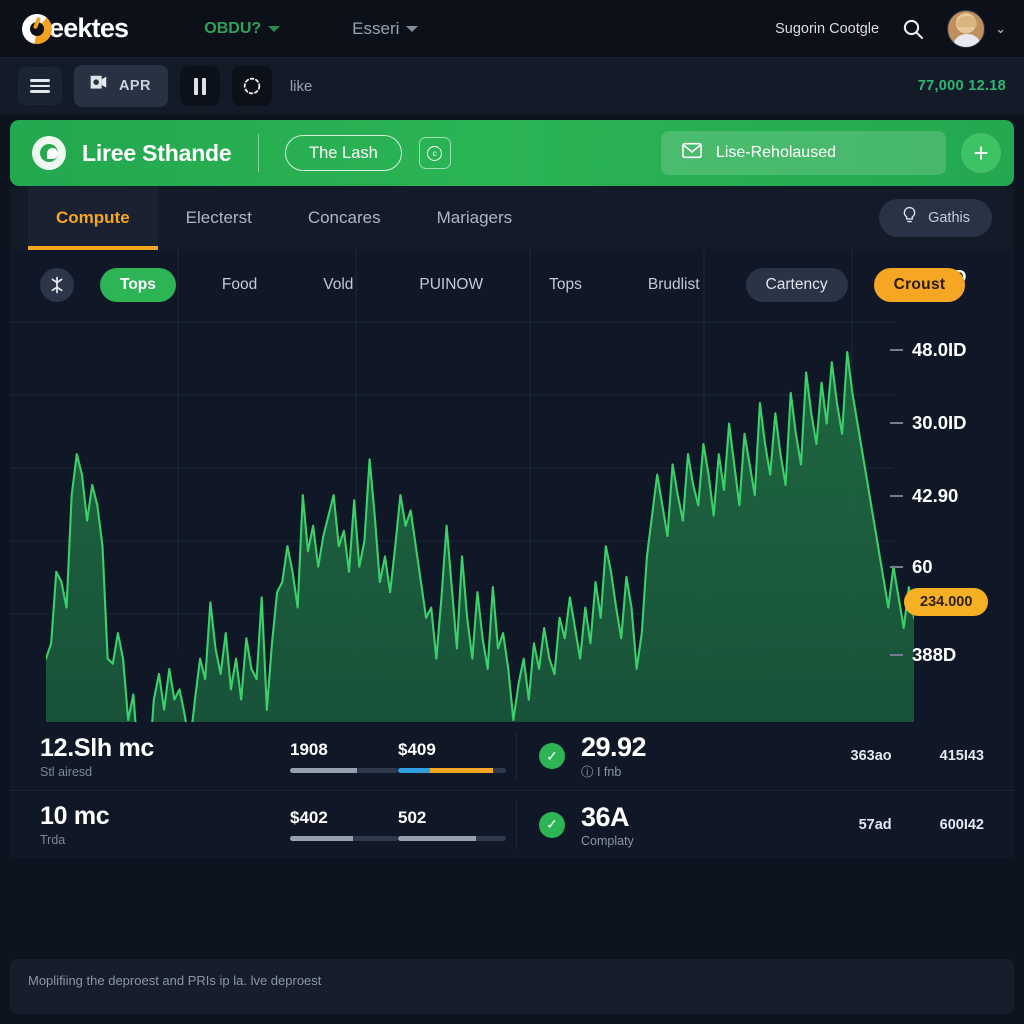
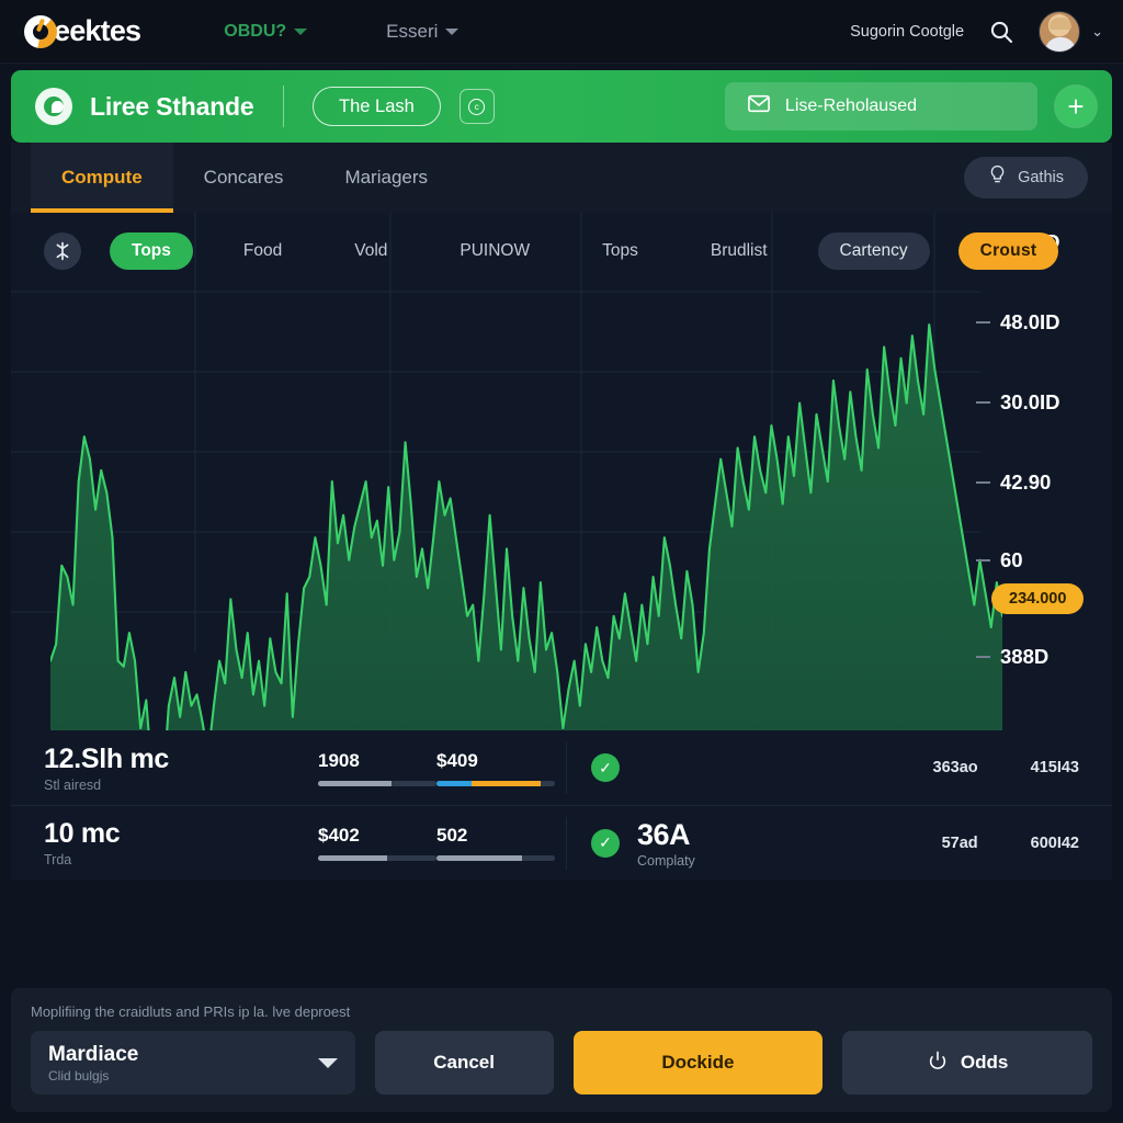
  eektes
  OBDU?
  Esseri
  Sugorin Cootgle
  ⌄
- APR
- like
- 77,000 12.18
  Liree Sthande
  The Lash
  c
  Lise-Reholaused
  +
  Compute
- Electerst
  Concares
  Mariagers
  Gathis
  Tops
  Food
  Vold
  PUINOW
  Tops
  Brudlist
  Cartency
  Croust
  48.0ID
  30.0ID
  42.90
  60
  234.000
  388D
  12.Slh mc
  Stl airesd
  1908
  $409
  ✓
- 29.92
- ⓘ I fnb
  363ao
  415I43
  10 mc
  Trda
  $402
  502
  ✓
  36A
  Complaty
  57ad
  600I42
- Moplifiing the deproest and PRIs ip la. lve deproest
+ Moplifiing the craidluts and PRIs ip la. lve deproest
+ Mardiace
+ Clid bulgjs
+ Cancel
+ Dockide
+ Odds
